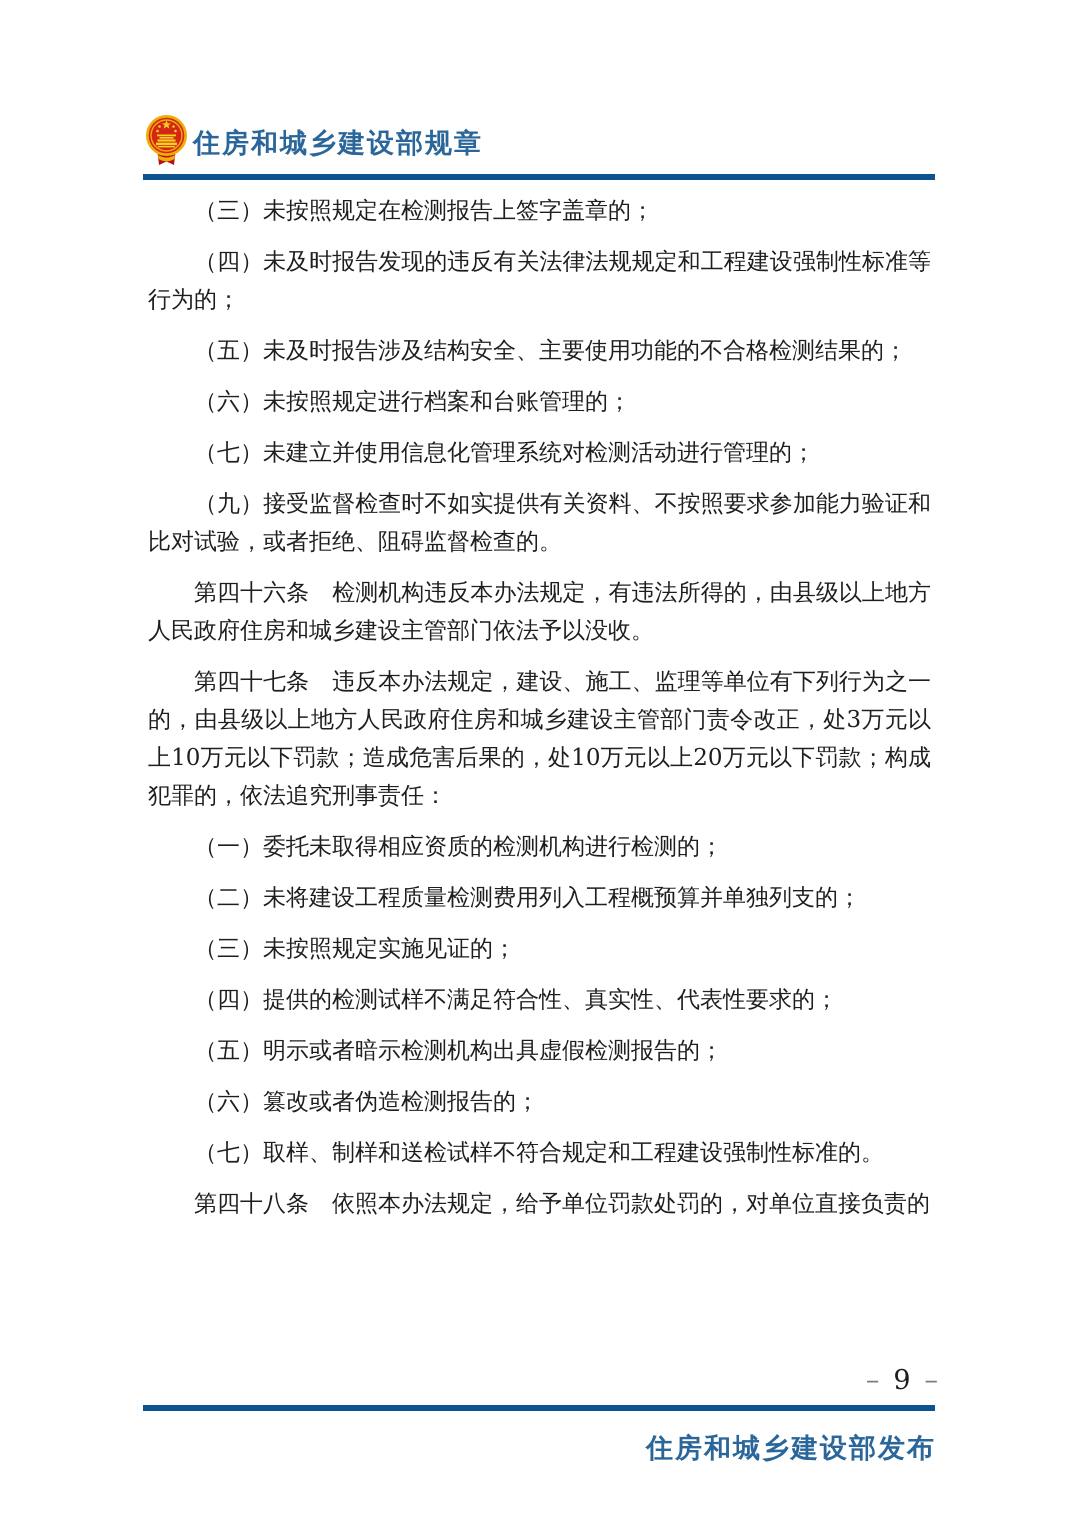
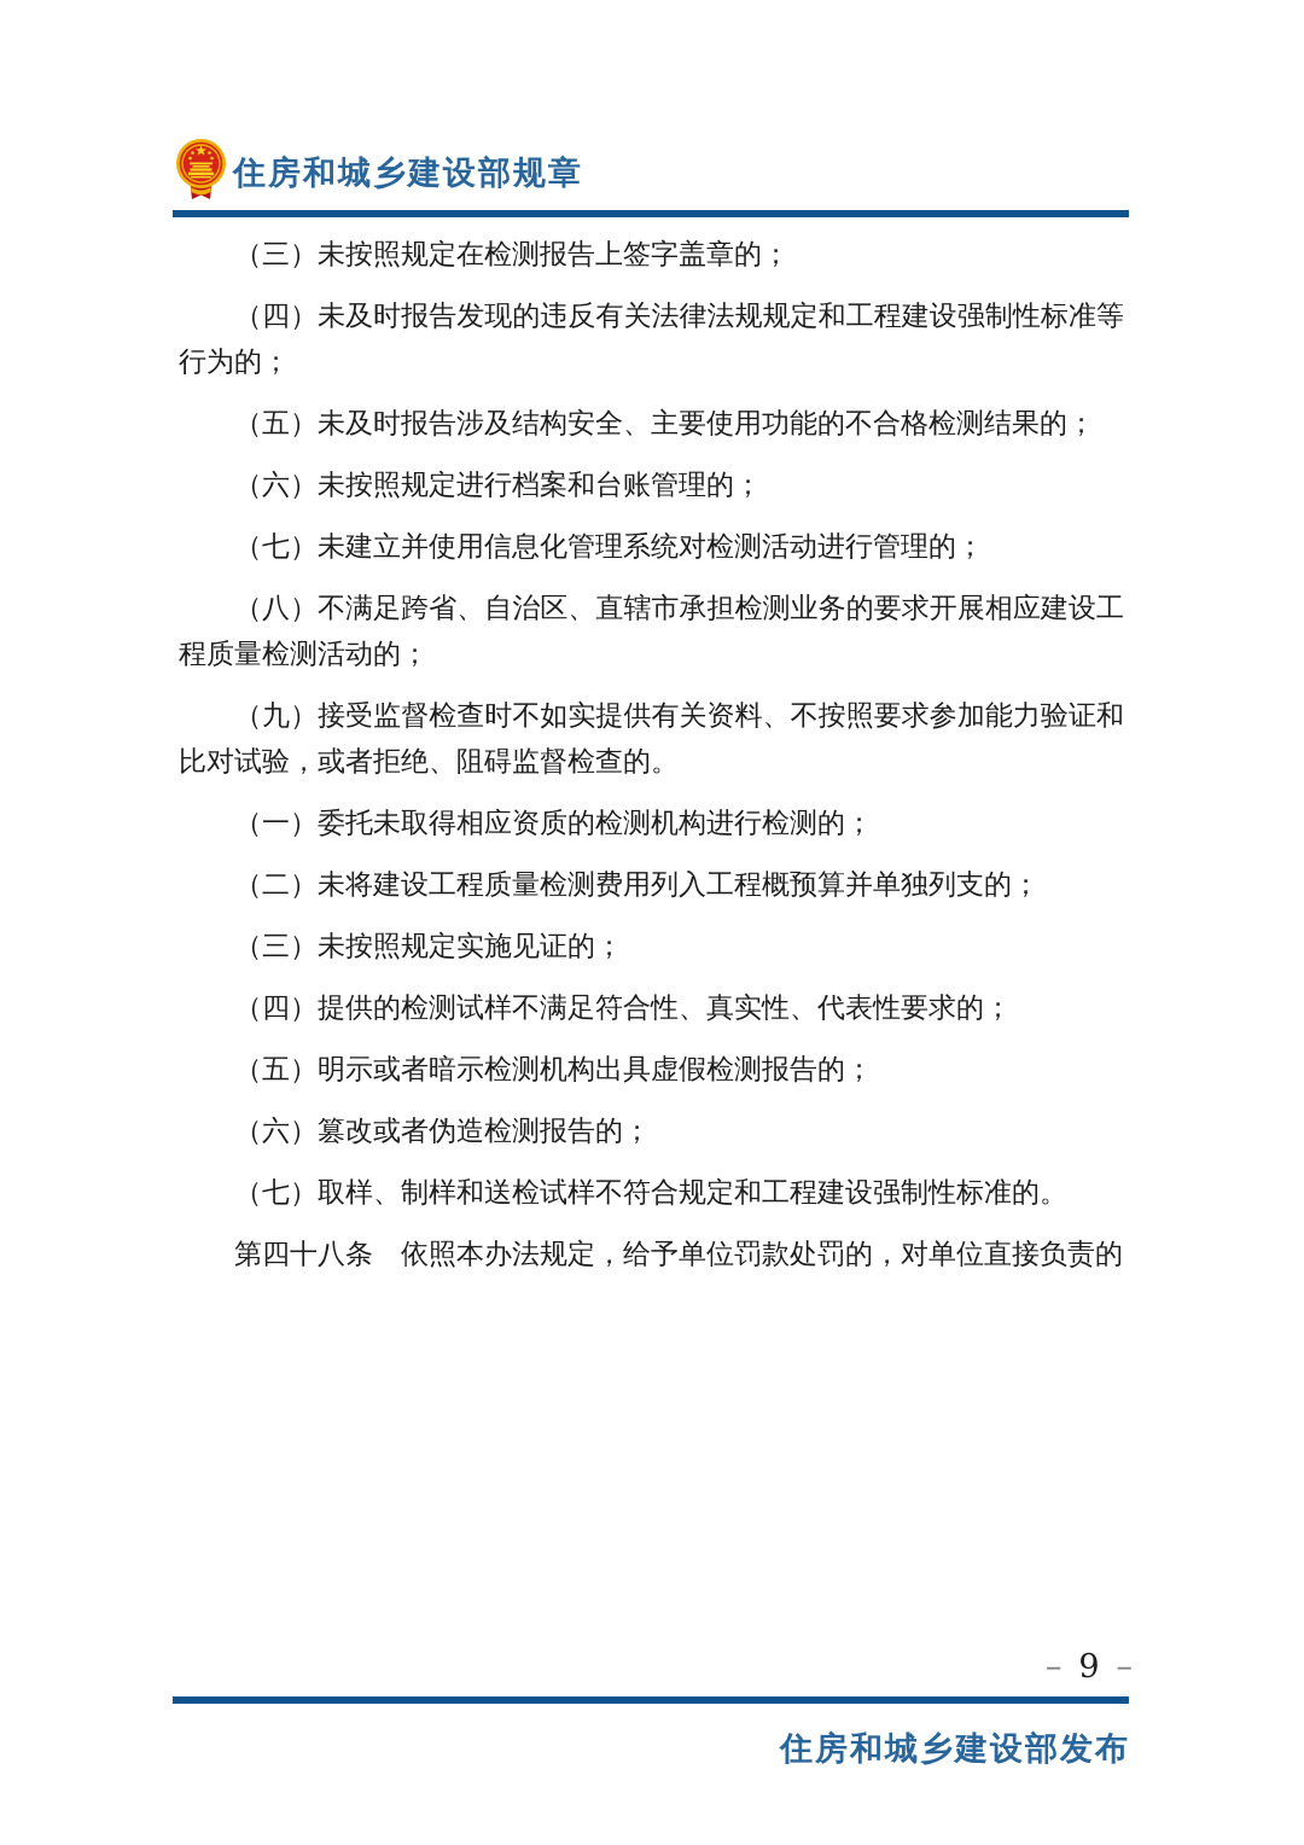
  住房和城乡建设部规章
  （三）未按照规定在检测报告上签字盖章的；
  （四）未及时报告发现的违反有关法律法规规定和工程建设强制性标准等行为的；
  （五）未及时报告涉及结构安全、主要使用功能的不合格检测结果的；
  （六）未按照规定进行档案和台账管理的；
  （七）未建立并使用信息化管理系统对检测活动进行管理的；
+ （八）不满足跨省、自治区、直辖市承担检测业务的要求开展相应建设工程质量检测活动的；
  （九）接受监督检查时不如实提供有关资料、不按照要求参加能力验证和比对试验，或者拒绝、阻碍监督检查的。
- 第四十六条 检测机构违反本办法规定，有违法所得的，由县级以上地方人民政府住房和城乡建设主管部门依法予以没收。
- 第四十七条 违反本办法规定，建设、施工、监理等单位有下列行为之一的，由县级以上地方人民政府住房和城乡建设主管部门责令改正，处3万元以上10万元以下罚款；造成危害后果的，处10万元以上20万元以下罚款；构成犯罪的，依法追究刑事责任：
  （一）委托未取得相应资质的检测机构进行检测的；
  （二）未将建设工程质量检测费用列入工程概预算并单独列支的；
  （三）未按照规定实施见证的；
  （四）提供的检测试样不满足符合性、真实性、代表性要求的；
  （五）明示或者暗示检测机构出具虚假检测报告的；
  （六）篡改或者伪造检测报告的；
  （七）取样、制样和送检试样不符合规定和工程建设强制性标准的。
  第四十八条 依照本办法规定，给予单位罚款处罚的，对单位直接负责的
  – 9 –
  住房和城乡建设部发布
